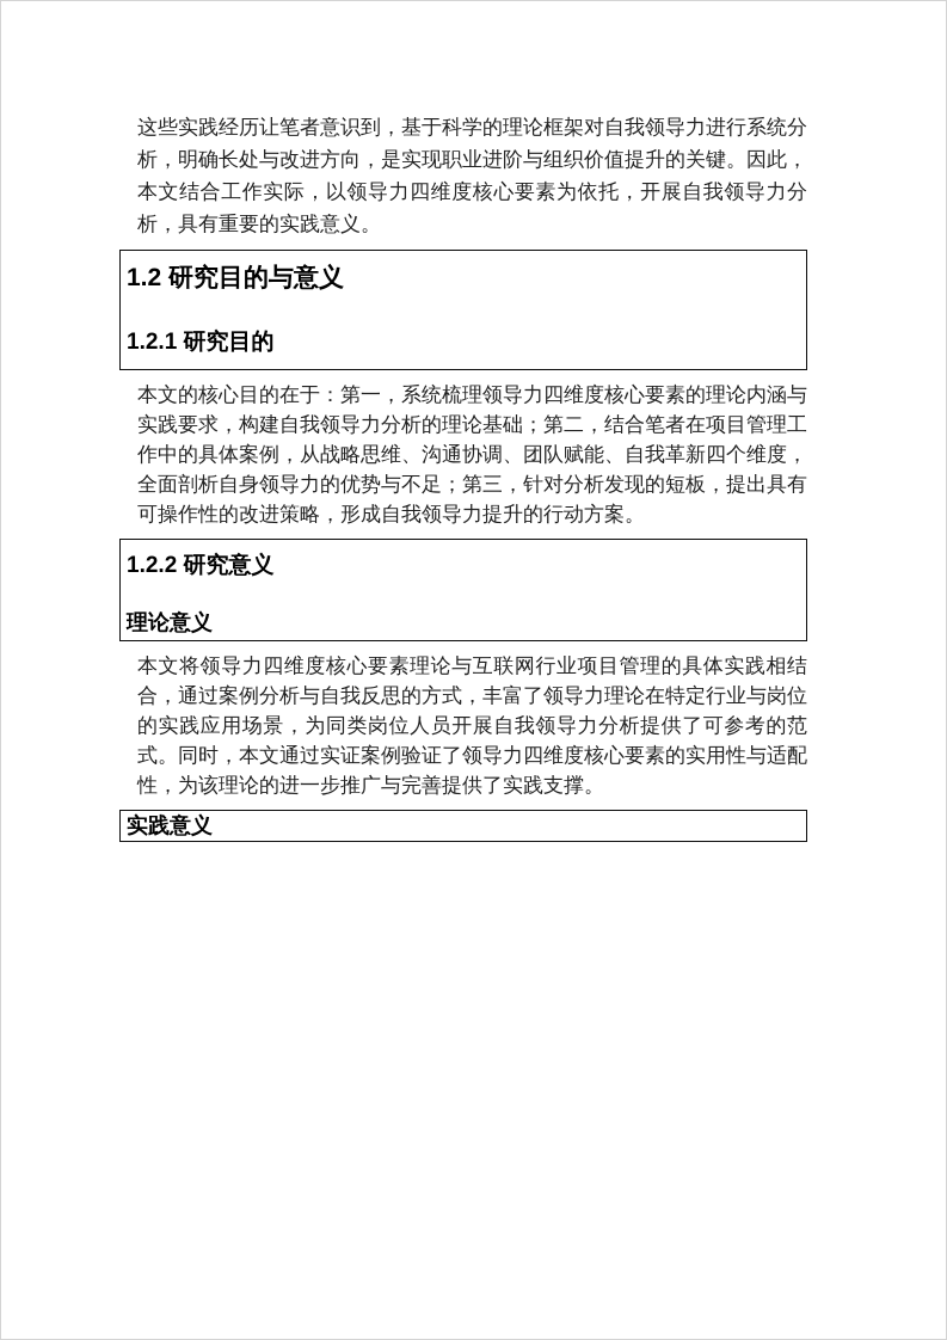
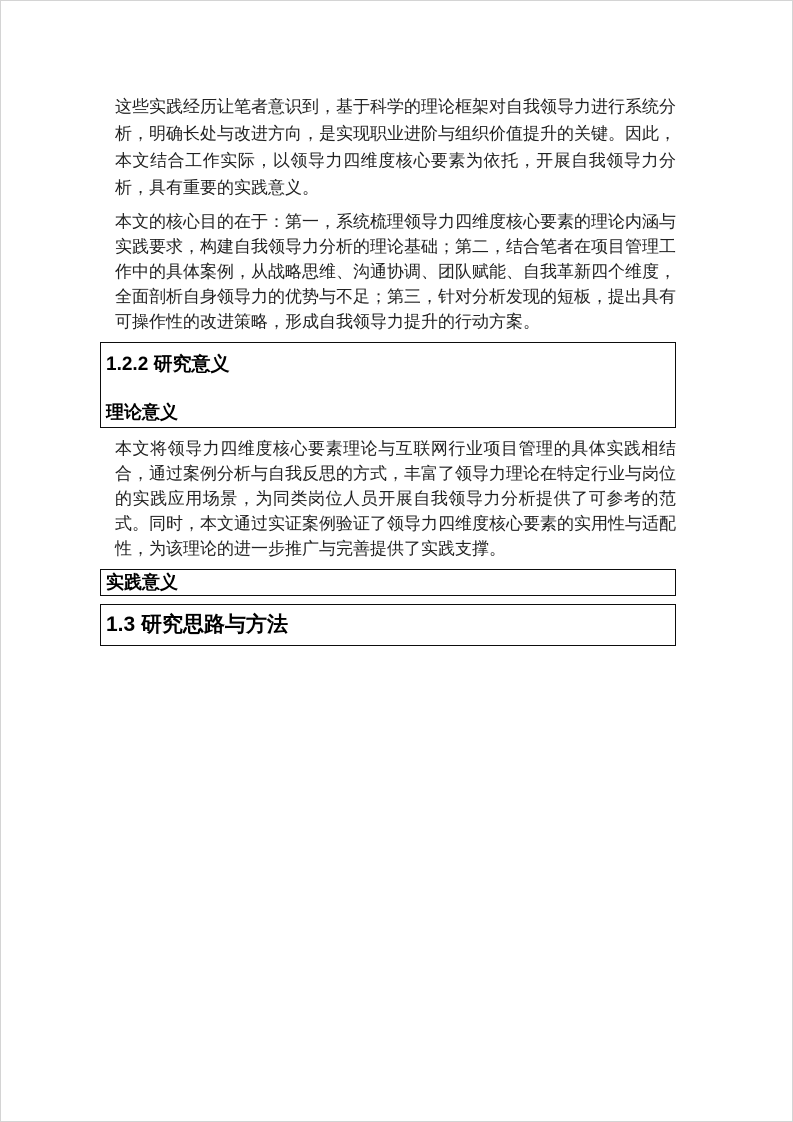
  这些实践经历让笔者意识到，基于科学的理论框架对自我领导力进行系统分析，明确长处与改进方向，是实现职业进阶与组织价值提升的关键。因此，本文结合工作实际，以领导力四维度核心要素为依托，开展自我领导力分析，具有重要的实践意义。
- 1.2 研究目的与意义
- 1.2.1 研究目的
  本文的核心目的在于：第一，系统梳理领导力四维度核心要素的理论内涵与实践要求，构建自我领导力分析的理论基础；第二，结合笔者在项目管理工作中的具体案例，从战略思维、沟通协调、团队赋能、自我革新四个维度，全面剖析自身领导力的优势与不足；第三，针对分析发现的短板，提出具有可操作性的改进策略，形成自我领导力提升的行动方案。
  1.2.2 研究意义
  理论意义
  本文将领导力四维度核心要素理论与互联网行业项目管理的具体实践相结合，通过案例分析与自我反思的方式，丰富了领导力理论在特定行业与岗位的实践应用场景，为同类岗位人员开展自我领导力分析提供了可参考的范式。同时，本文通过实证案例验证了领导力四维度核心要素的实用性与适配性，为该理论的进一步推广与完善提供了实践支撑。
  实践意义
+ 1.3 研究思路与方法
